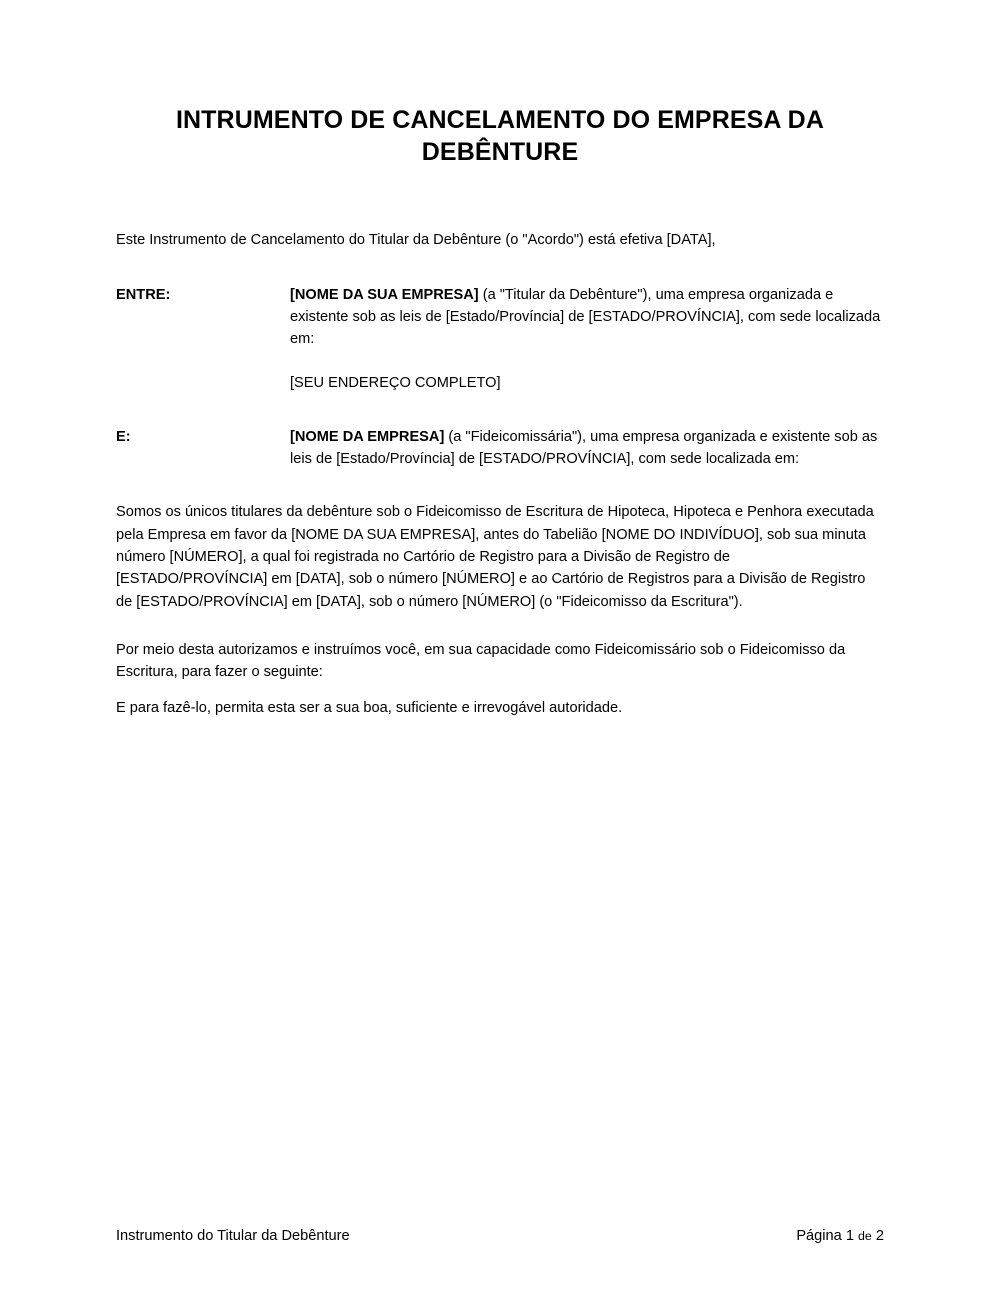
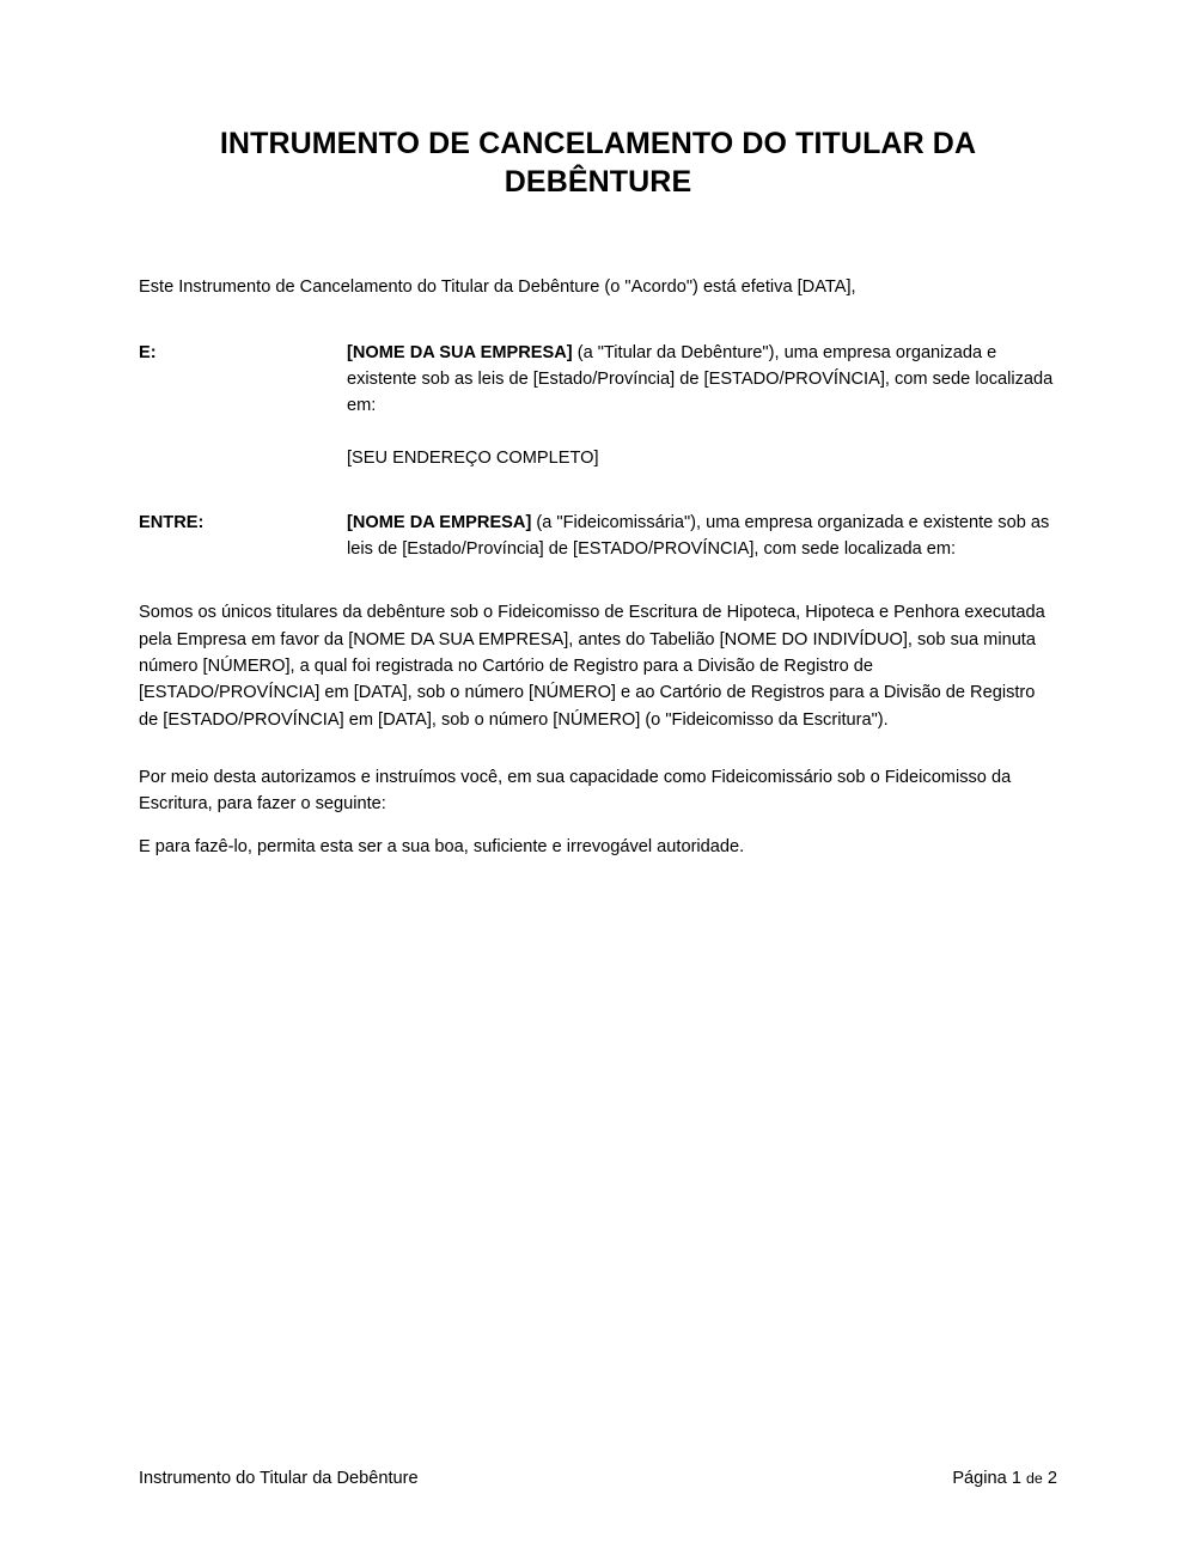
- INTRUMENTO DE CANCELAMENTO DO EMPRESA DA DEBÊNTURE
+ INTRUMENTO DE CANCELAMENTO DO TITULAR DA DEBÊNTURE
  Este Instrumento de Cancelamento do Titular da Debênture (o "Acordo") está efetiva [DATA],
- ENTRE:
+ E:
  [NOME DA SUA EMPRESA] (a "Titular da Debênture"), uma empresa organizada e existente sob as leis de [Estado/Província] de [ESTADO/PROVÍNCIA], com sede localizada em:
  [SEU ENDEREÇO COMPLETO]
- E:
+ ENTRE:
  [NOME DA EMPRESA] (a "Fideicomissária"), uma empresa organizada e existente sob as leis de [Estado/Província] de [ESTADO/PROVÍNCIA], com sede localizada em:
  Somos os únicos titulares da debênture sob o Fideicomisso de Escritura de Hipoteca, Hipoteca e Penhora executada pela Empresa em favor da [NOME DA SUA EMPRESA], antes do Tabelião [NOME DO INDIVÍDUO], sob sua minuta número [NÚMERO], a qual foi registrada no Cartório de Registro para a Divisão de Registro de [ESTADO/PROVÍNCIA] em [DATA], sob o número [NÚMERO] e ao Cartório de Registros para a Divisão de Registro de [ESTADO/PROVÍNCIA] em [DATA], sob o número [NÚMERO] (o "Fideicomisso da Escritura").
  Por meio desta autorizamos e instruímos você, em sua capacidade como Fideicomissário sob o Fideicomisso da Escritura, para fazer o seguinte:
  E para fazê-lo, permita esta ser a sua boa, suficiente e irrevogável autoridade.
  Instrumento do Titular da Debênture
  Página 1 de 2
